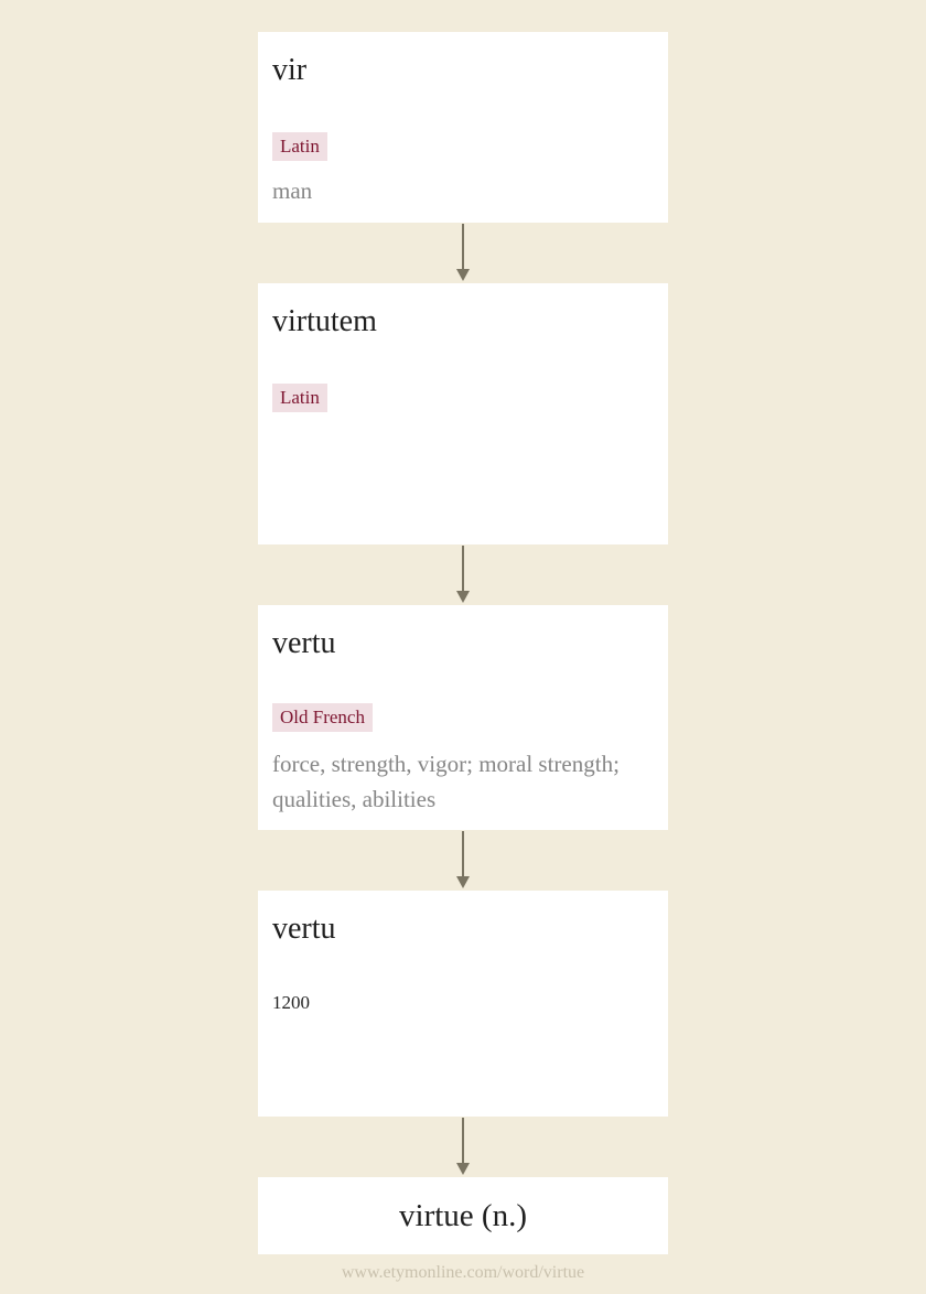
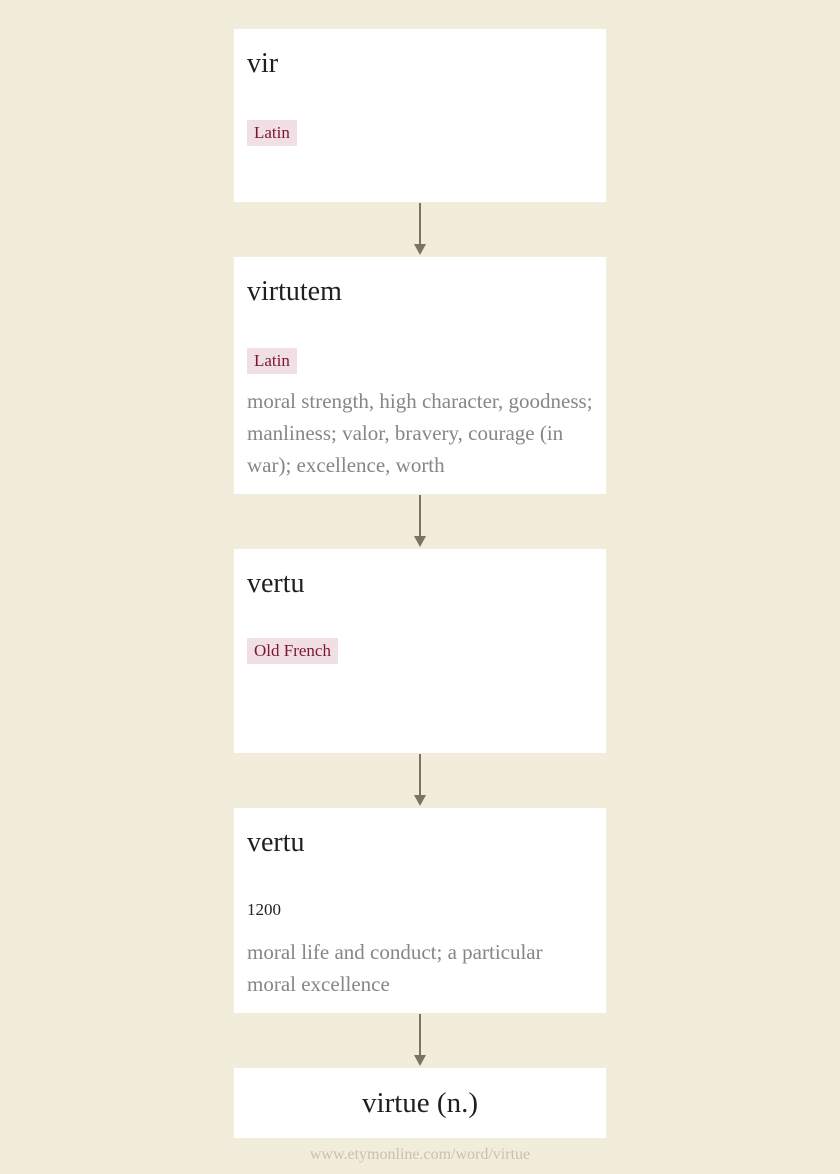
  vir
  Latin
- man
  virtutem
  Latin
+ moral strength, high character, goodness; manliness; valor, bravery, courage (in war); excellence, worth
  vertu
  Old French
- force, strength, vigor; moral strength; qualities, abilities
  vertu
  1200
+ moral life and conduct; a particular moral excellence
  virtue (n.)
  www.etymonline.com/word/virtue
